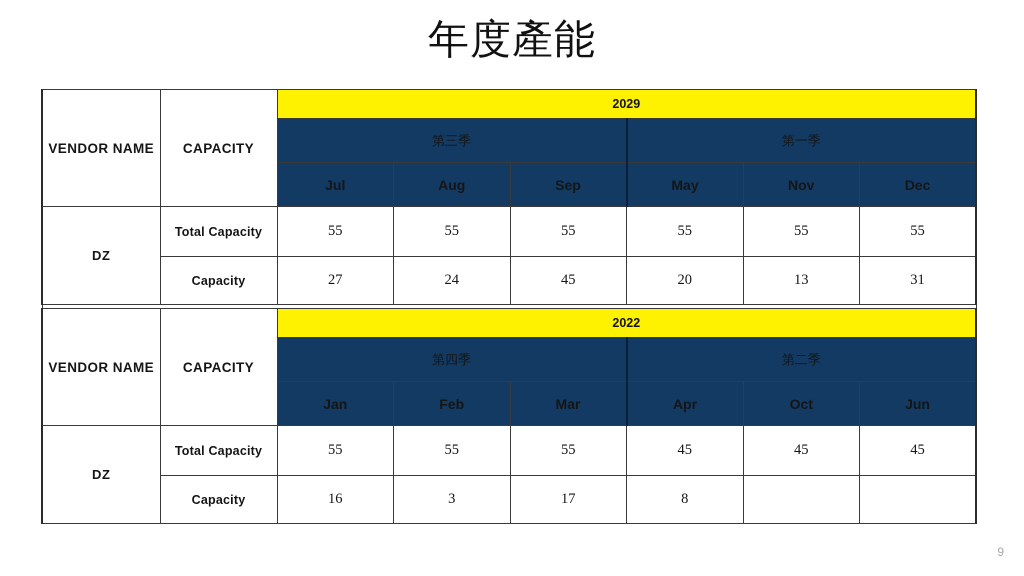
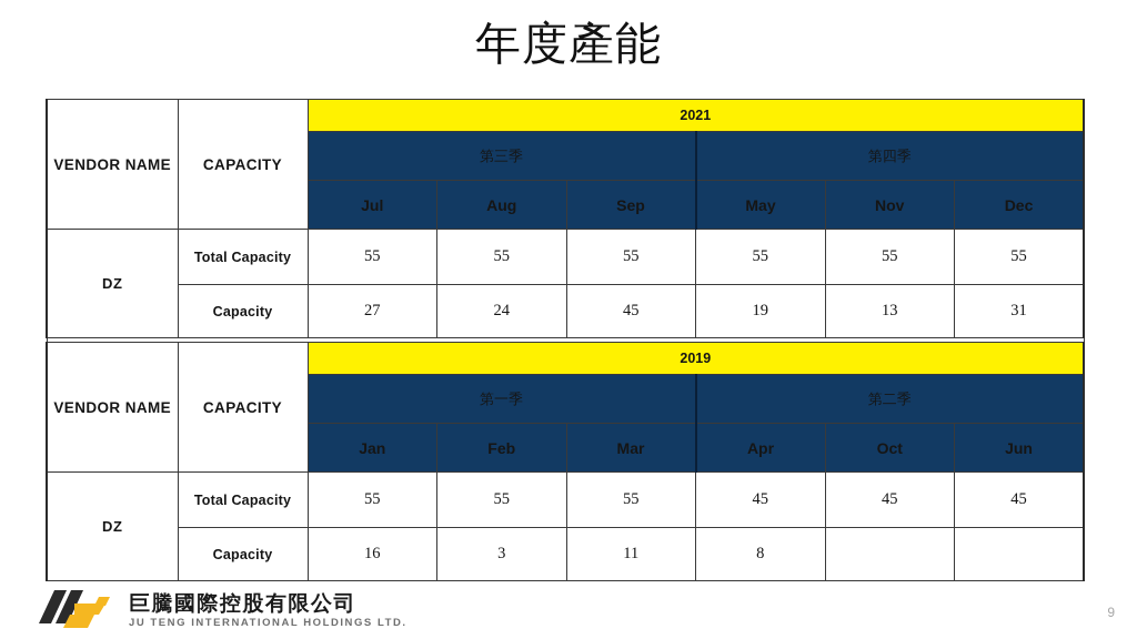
  年度產能
- VENDOR NAME	CAPACITY	2029
+ VENDOR NAME	CAPACITY	2021
- 第三季	第一季
+ 第三季	第四季
  Jul	Aug	Sep	May	Nov	Dec
  DZ	Total Capacity	55	55	55	55	55	55
- Capacity	27	24	45	20	13	31
+ Capacity	27	24	45	19	13	31
- VENDOR NAME	CAPACITY	2022
+ VENDOR NAME	CAPACITY	2019
- 第四季	第二季
+ 第一季	第二季
  Jan	Feb	Mar	Apr	Oct	Jun
  DZ	Total Capacity	55	55	55	45	45	45
- Capacity	16	3	17	8
+ Capacity	16	3	11	8
+ 巨騰國際控股有限公司
+ JU TENG INTERNATIONAL HOLDINGS LTD.
  9
